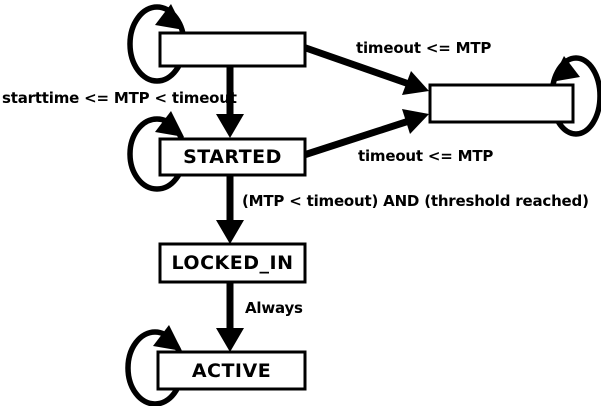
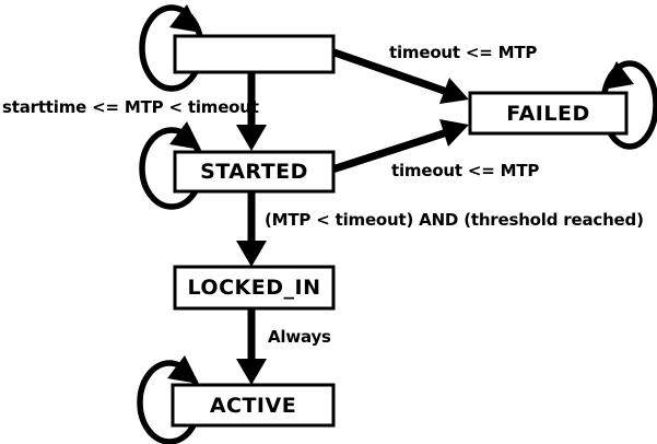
+ FAILED
  STARTED
  LOCKED_IN
  ACTIVE
  timeout <= MTP
  starttime <= MTP < timeout
  timeout <= MTP
  (MTP < timeout) AND (threshold reached)
  Always
